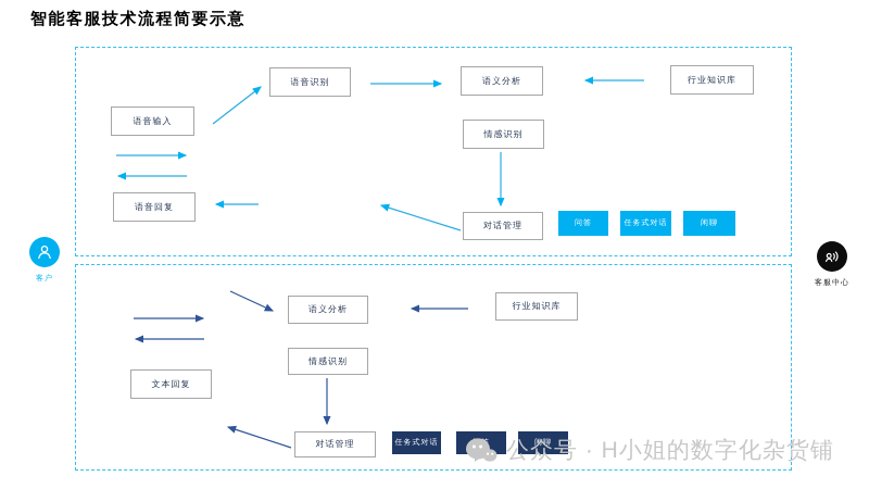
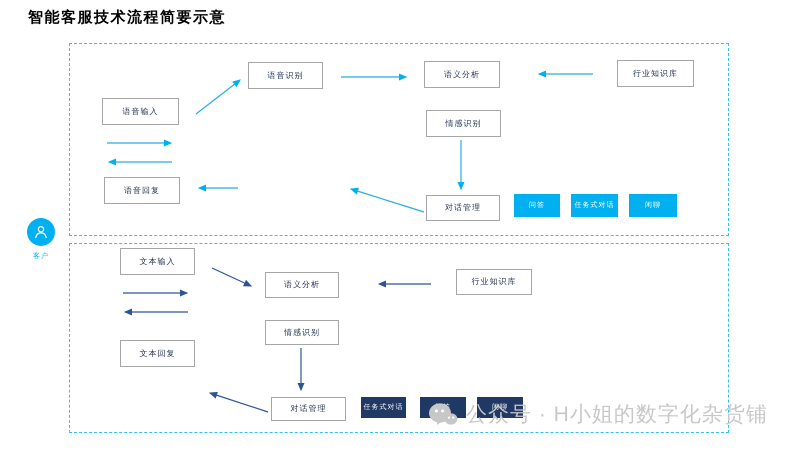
  智能客服技术流程简要示意
  语音输入
  语音识别
  语义分析
  行业知识库
  情感识别
  语音回复
  对话管理
  问答
  任务式对话
  闲聊
+ 文本输入
  语义分析
  行业知识库
  情感识别
  文本回复
  对话管理
  任务式对话
  闲聊
  客户
- 客服中心
  公众号 · H小姐的数字化杂货铺
